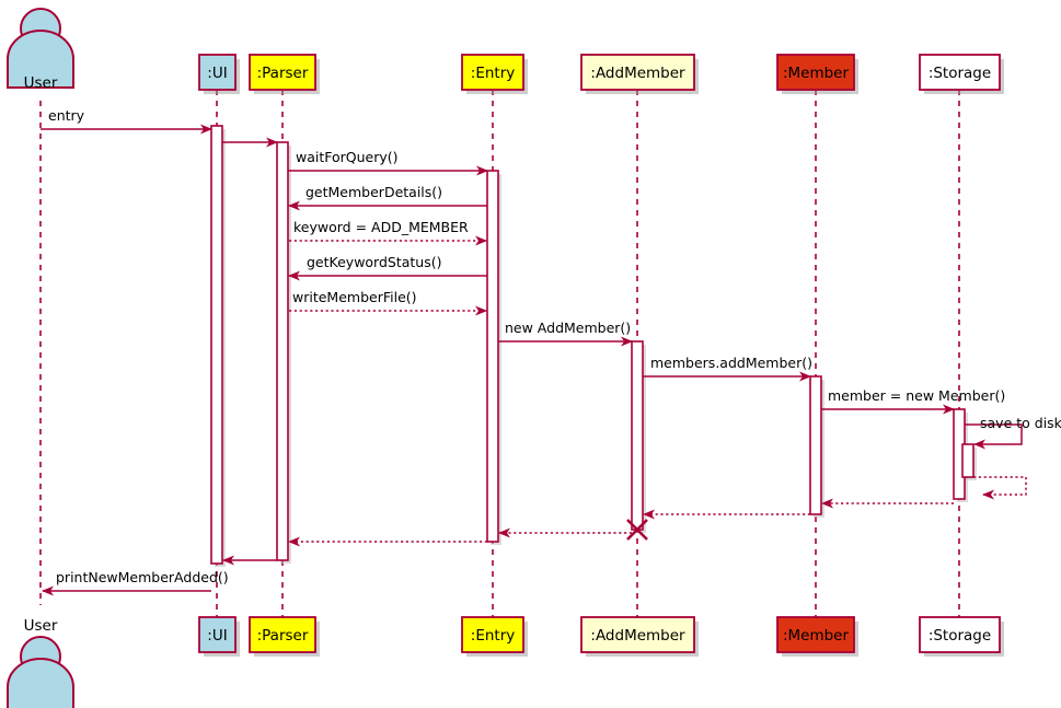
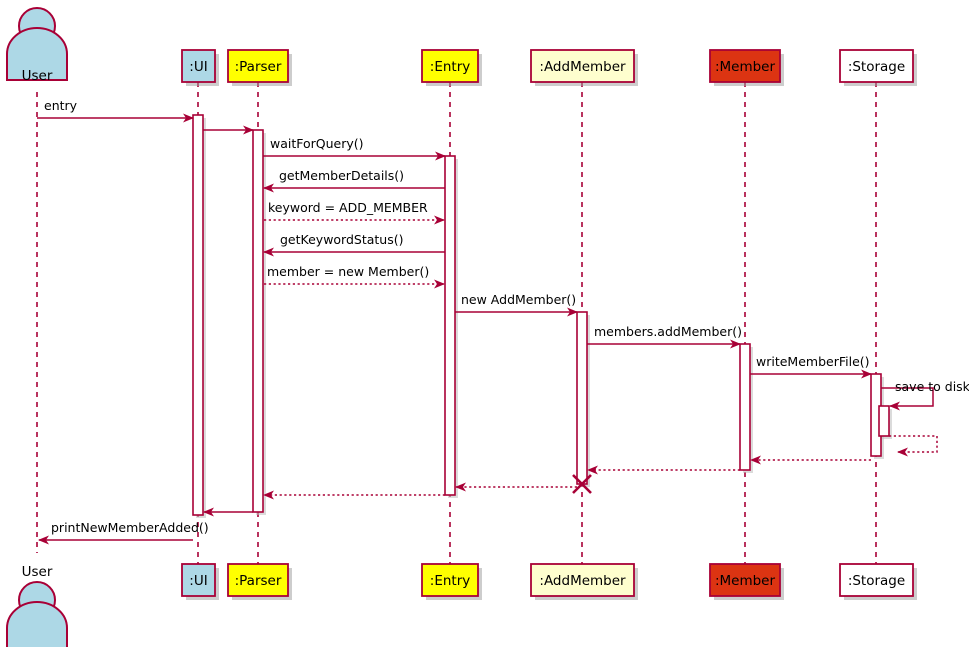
  entry
  waitForQuery()
  getMemberDetails()
  keyword = ADD_MEMBER
  getKeywordStatus()
- writeMemberFile()
+ member = new Member()
  new AddMember()
  members.addMember()
- member = new Member()
+ writeMemberFile()
  save to disk
  printNewMemberAdded()
  :UI
  :UI
  :Parser
  :Parser
  :Entry
  :Entry
  :AddMember
  :AddMember
  :Member
  :Member
  :Storage
  :Storage
  User
  User
